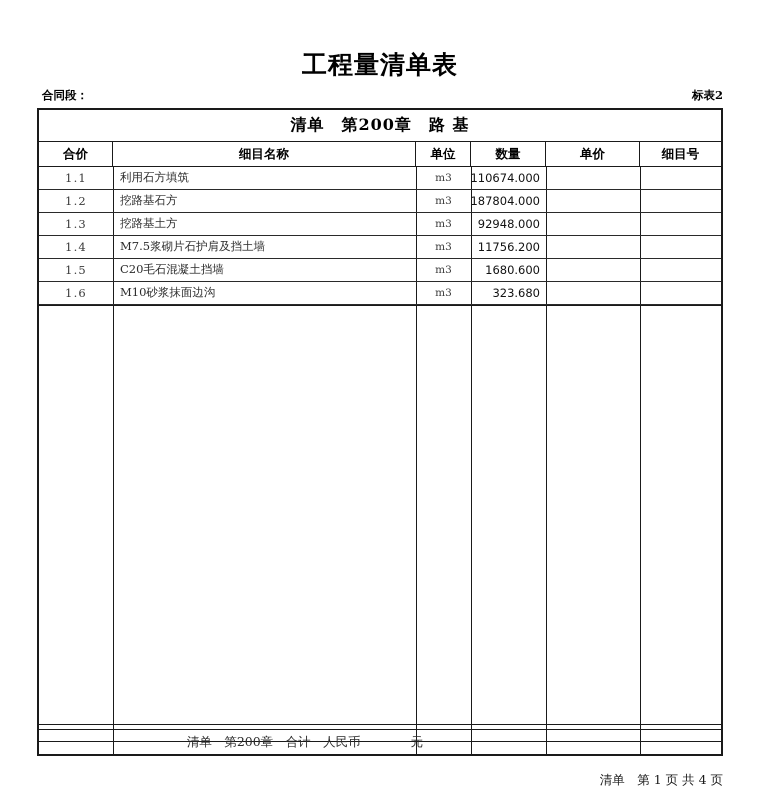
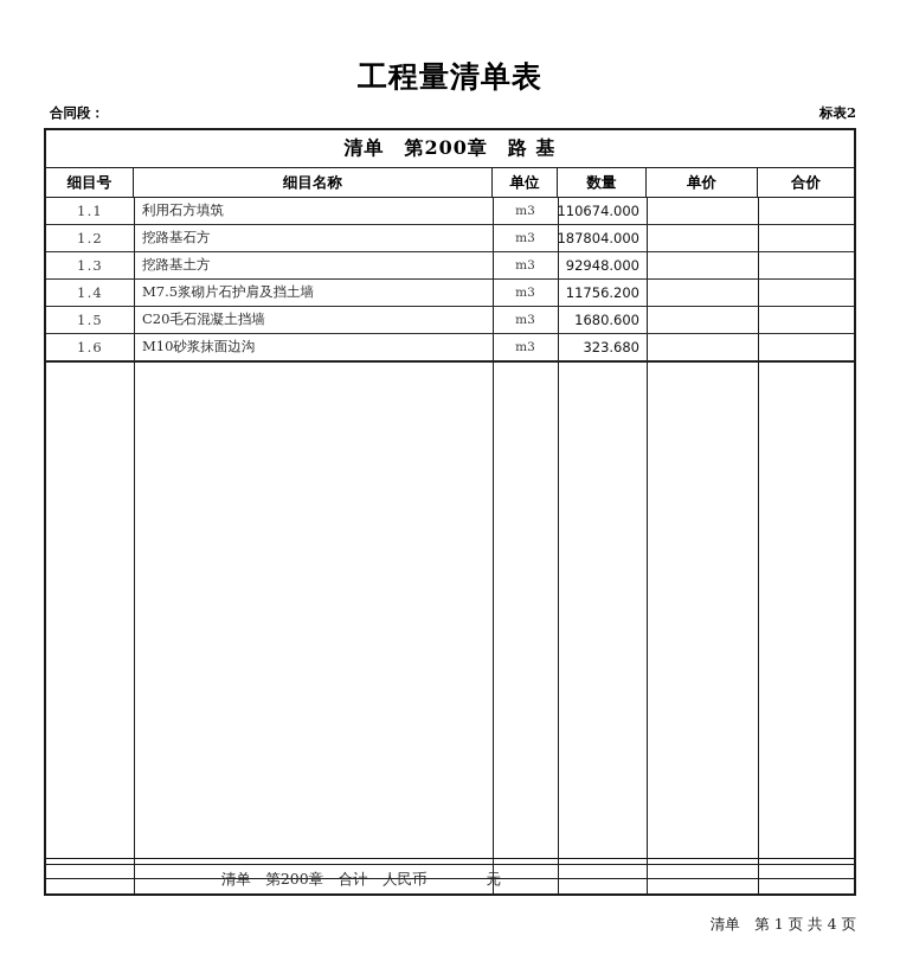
  工程量清单表
  合同段：
  标表2
  清单 第200章 路 基
- 合价
+ 细目号
  细目名称
  单位
  数量
  单价
- 细目号
+ 合价
  1.1
  利用石方填筑
  m3
  110674.000
  1.2
  挖路基石方
  m3
  187804.000
  1.3
  挖路基土方
  m3
  92948.000
  1.4
  M7.5浆砌片石护肩及挡土墙
  m3
  11756.200
  1.5
  C20毛石混凝土挡墙
  m3
  1680.600
  1.6
  M10砂浆抹面边沟
  m3
  323.680
  清单 第200章 合计 人民币 元
  清单 第 1 页 共 4 页
